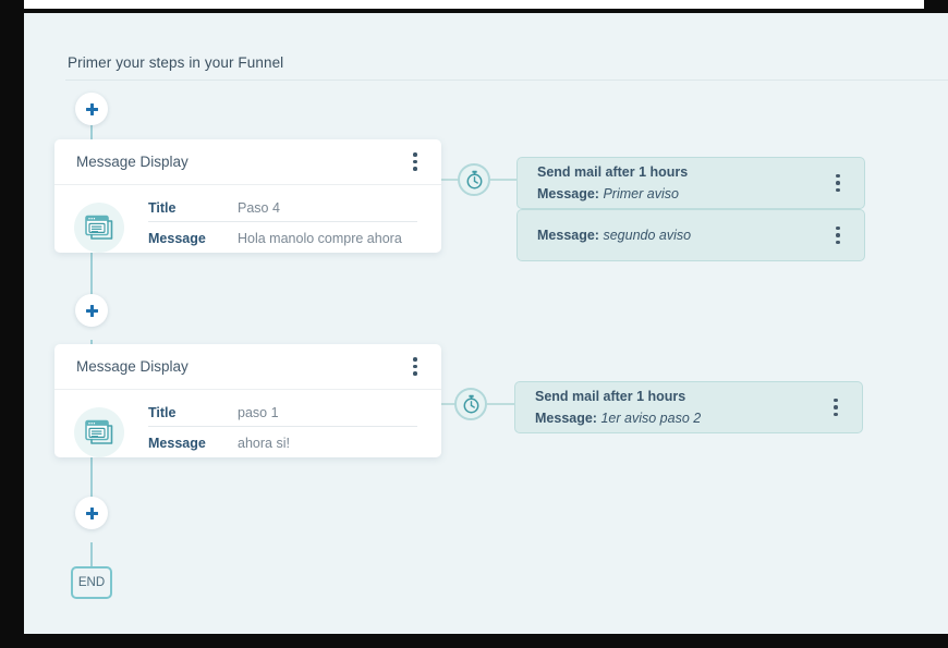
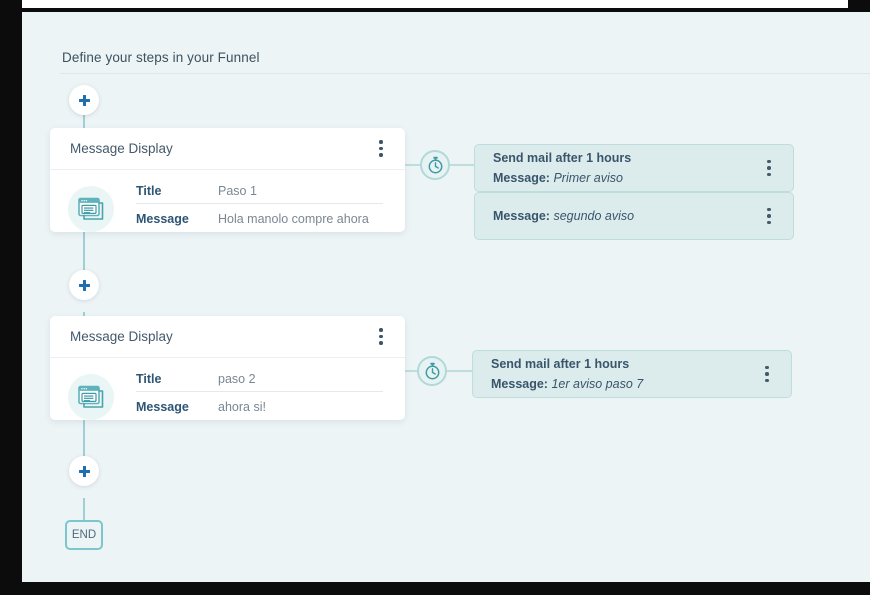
- Primer your steps in your Funnel
+ Define your steps in your Funnel
  Message Display
  Title
- Paso 4
+ Paso 1
  Message
  Hola manolo compre ahora
  Send mail after 1 hours
  Message: Primer aviso
  Message: segundo aviso
  Message Display
  Title
- paso 1
+ paso 2
  Message
  ahora si!
  Send mail after 1 hours
- Message: 1er aviso paso 2
+ Message: 1er aviso paso 7
  END
